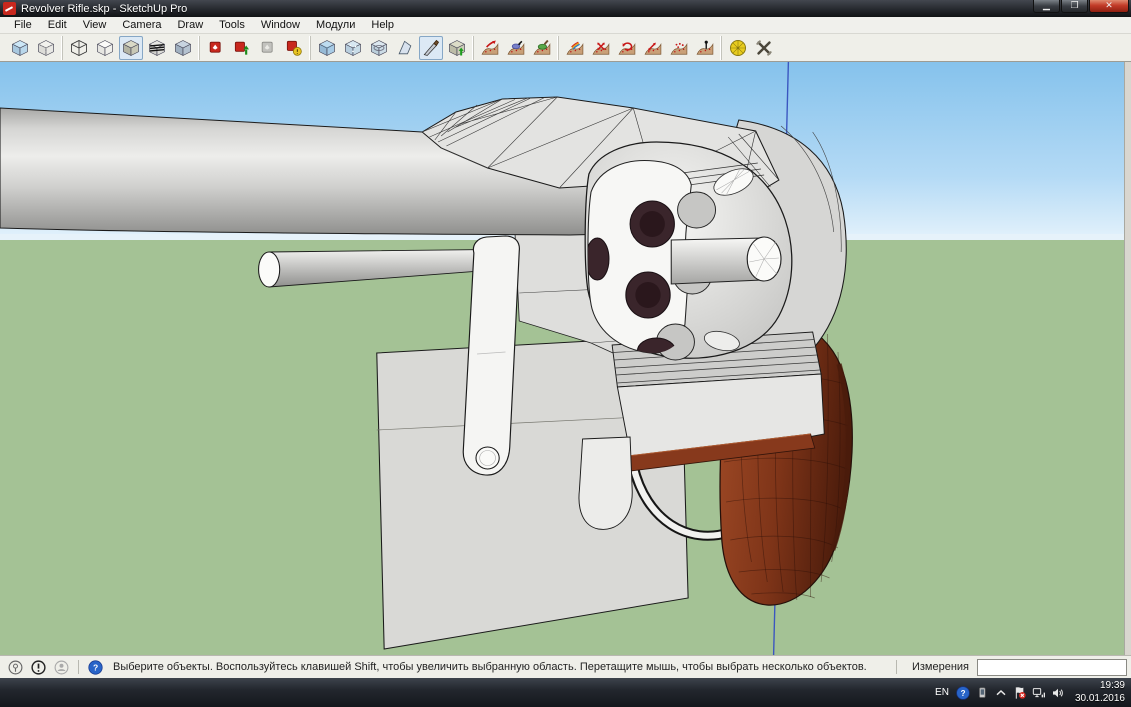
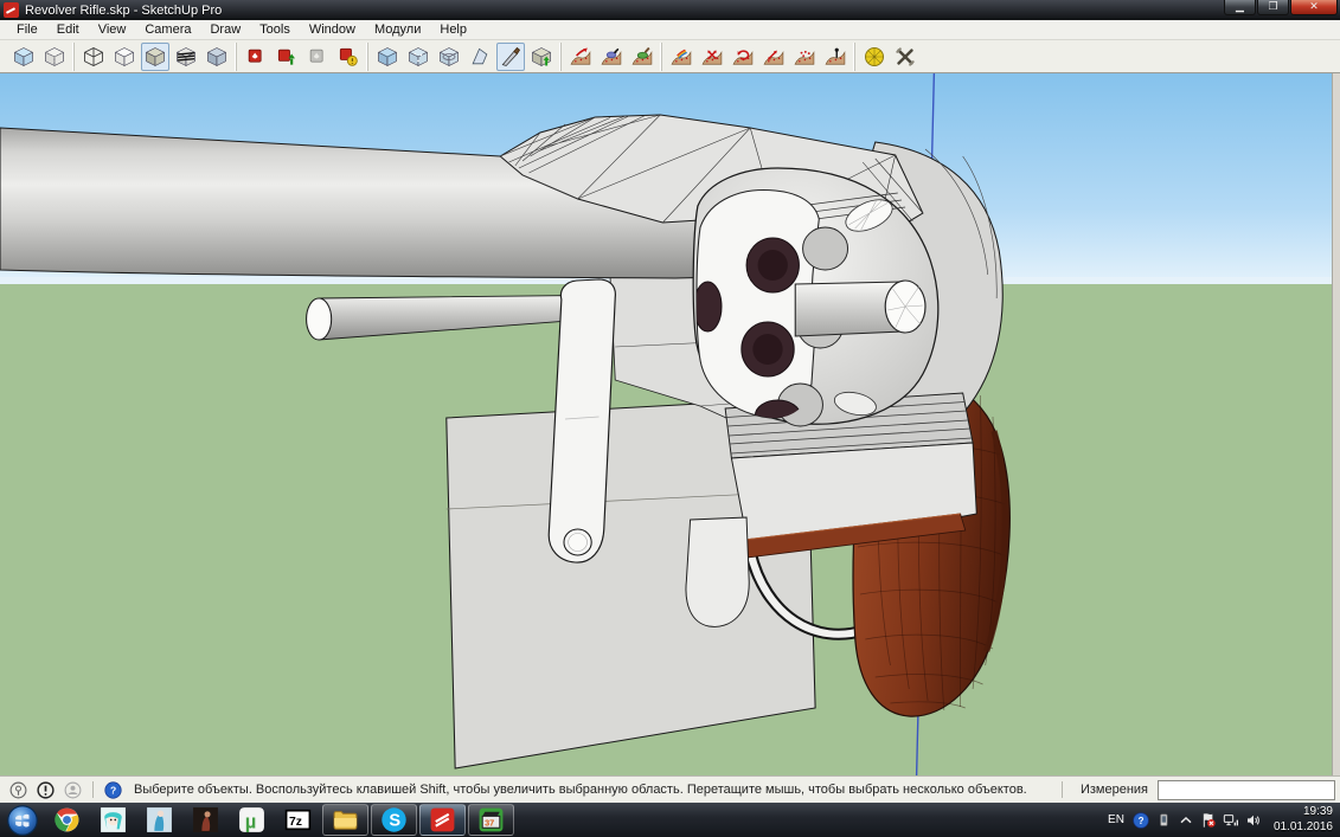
  Revolver Rifle.skp - SketchUp Pro
  ▁
  ❐
  ✕
  File
  Edit
  View
  Camera
  Draw
  Tools
  Window
  Модули
  Help
  ?
  Выберите объекты. Воспользуйтесь клавишей Shift, чтобы увеличить выбранную область. Перетащите мышь, чтобы выбрать несколько объектов.
  Измерения
+ µ
+ 7z
+ S
+ 37
  EN
  ?
  19:39
- 30.01.2016
+ 01.01.2016
